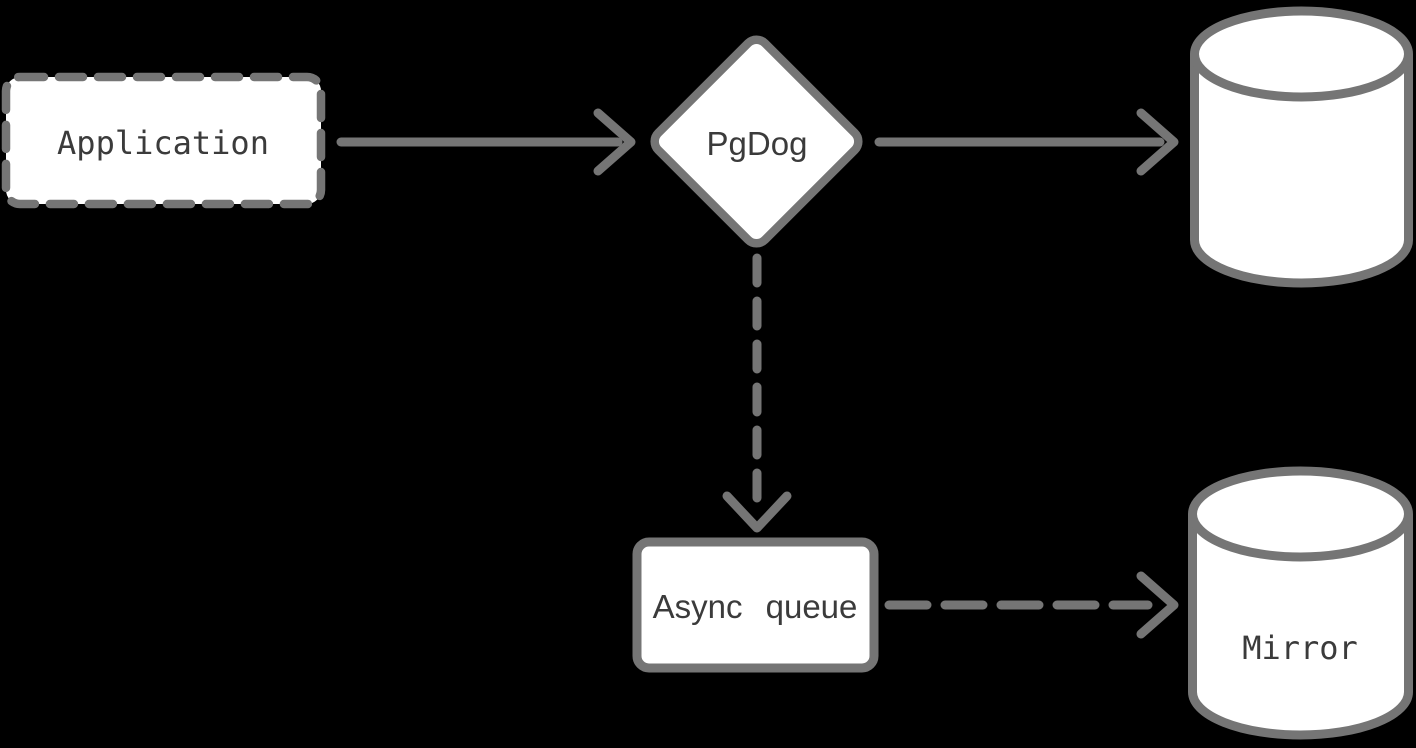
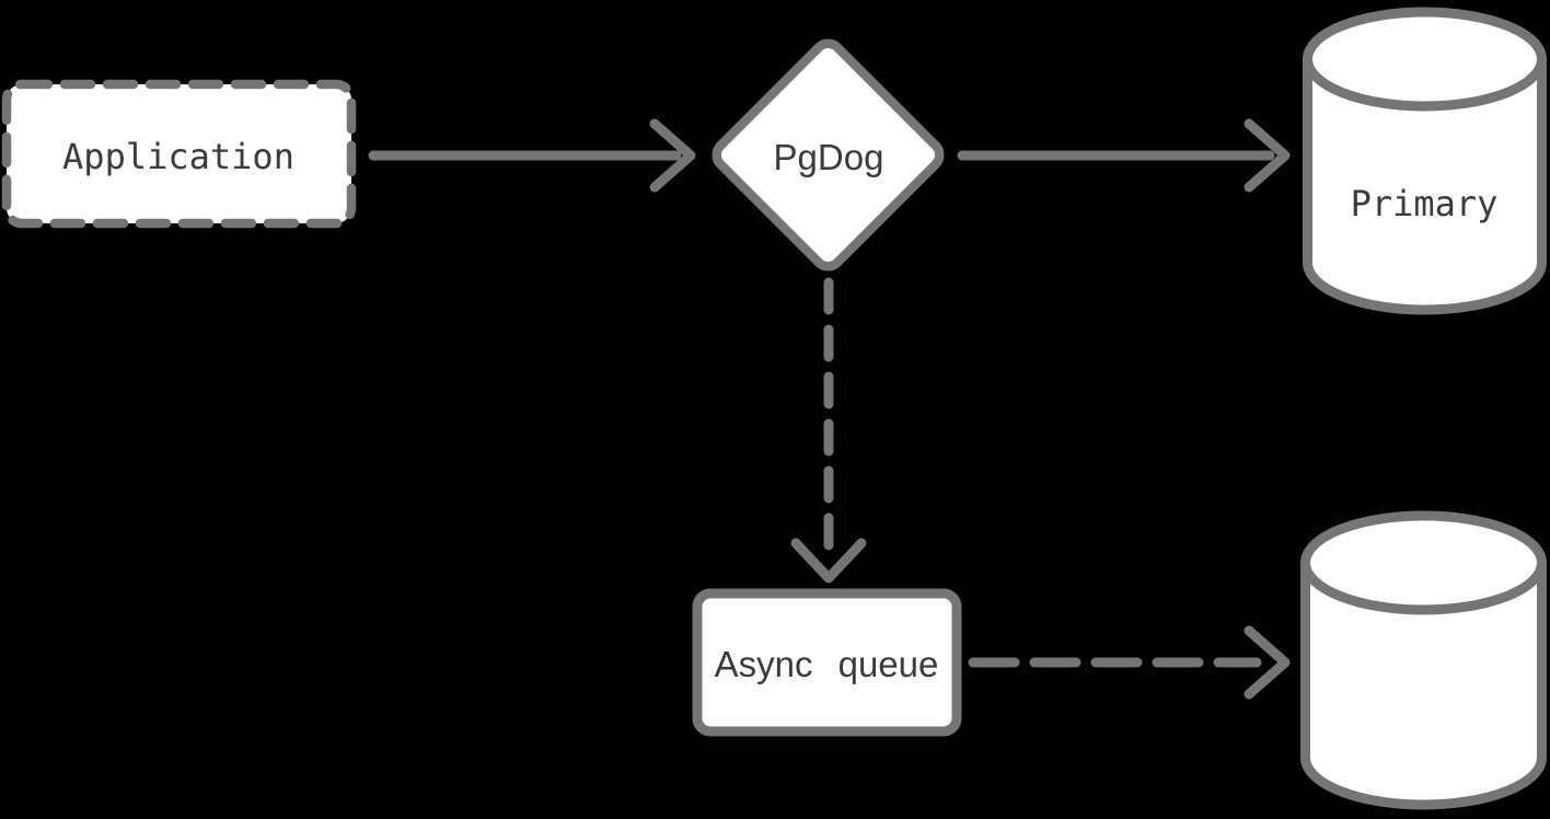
  Application
  PgDog
+ Primary
  Async queue
- Mirror
